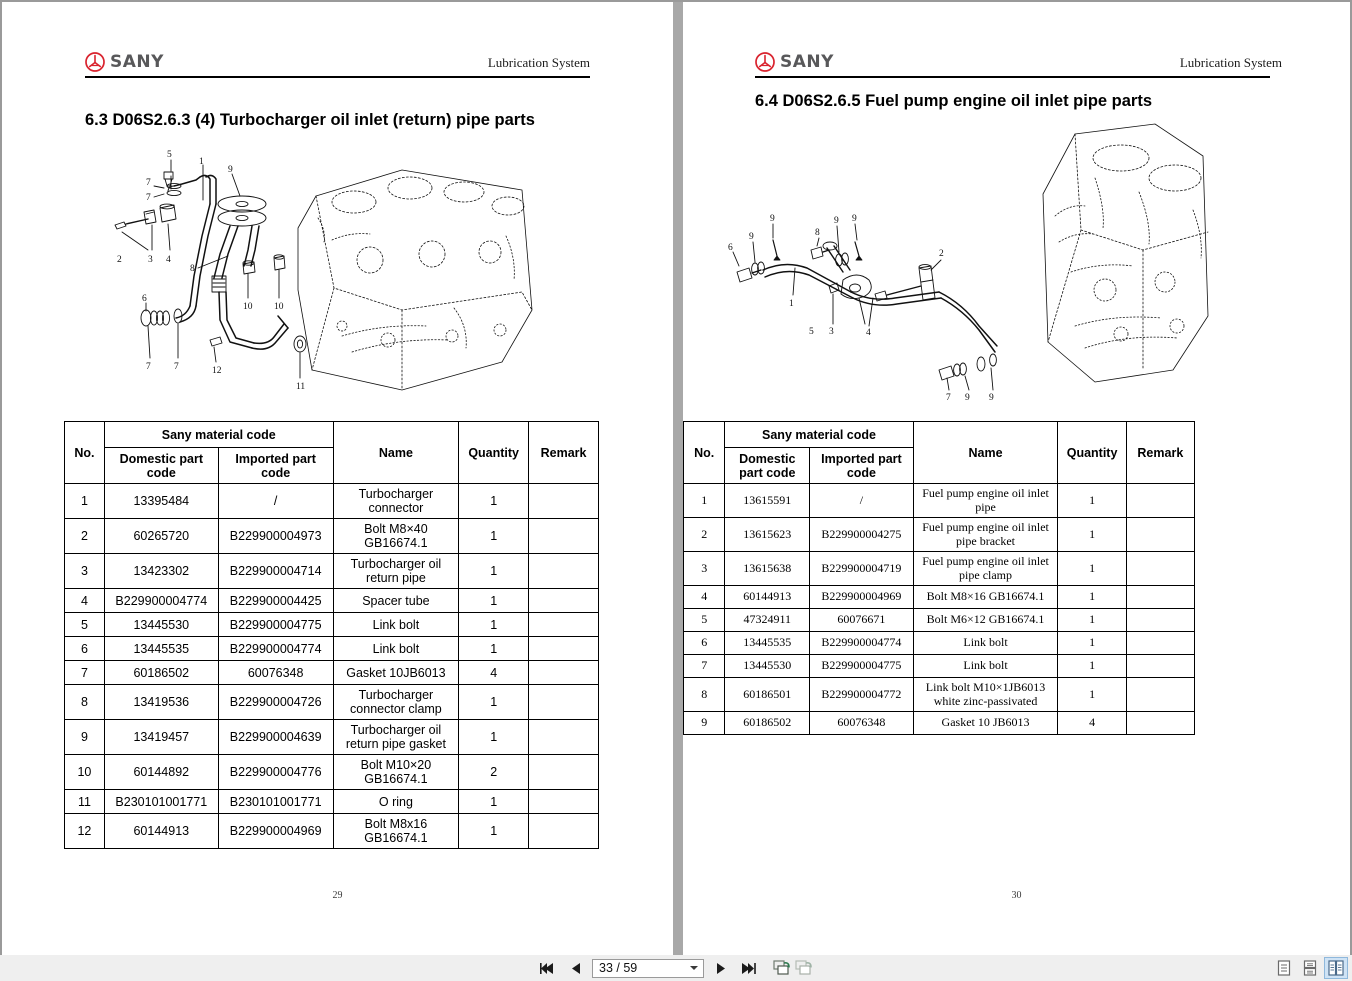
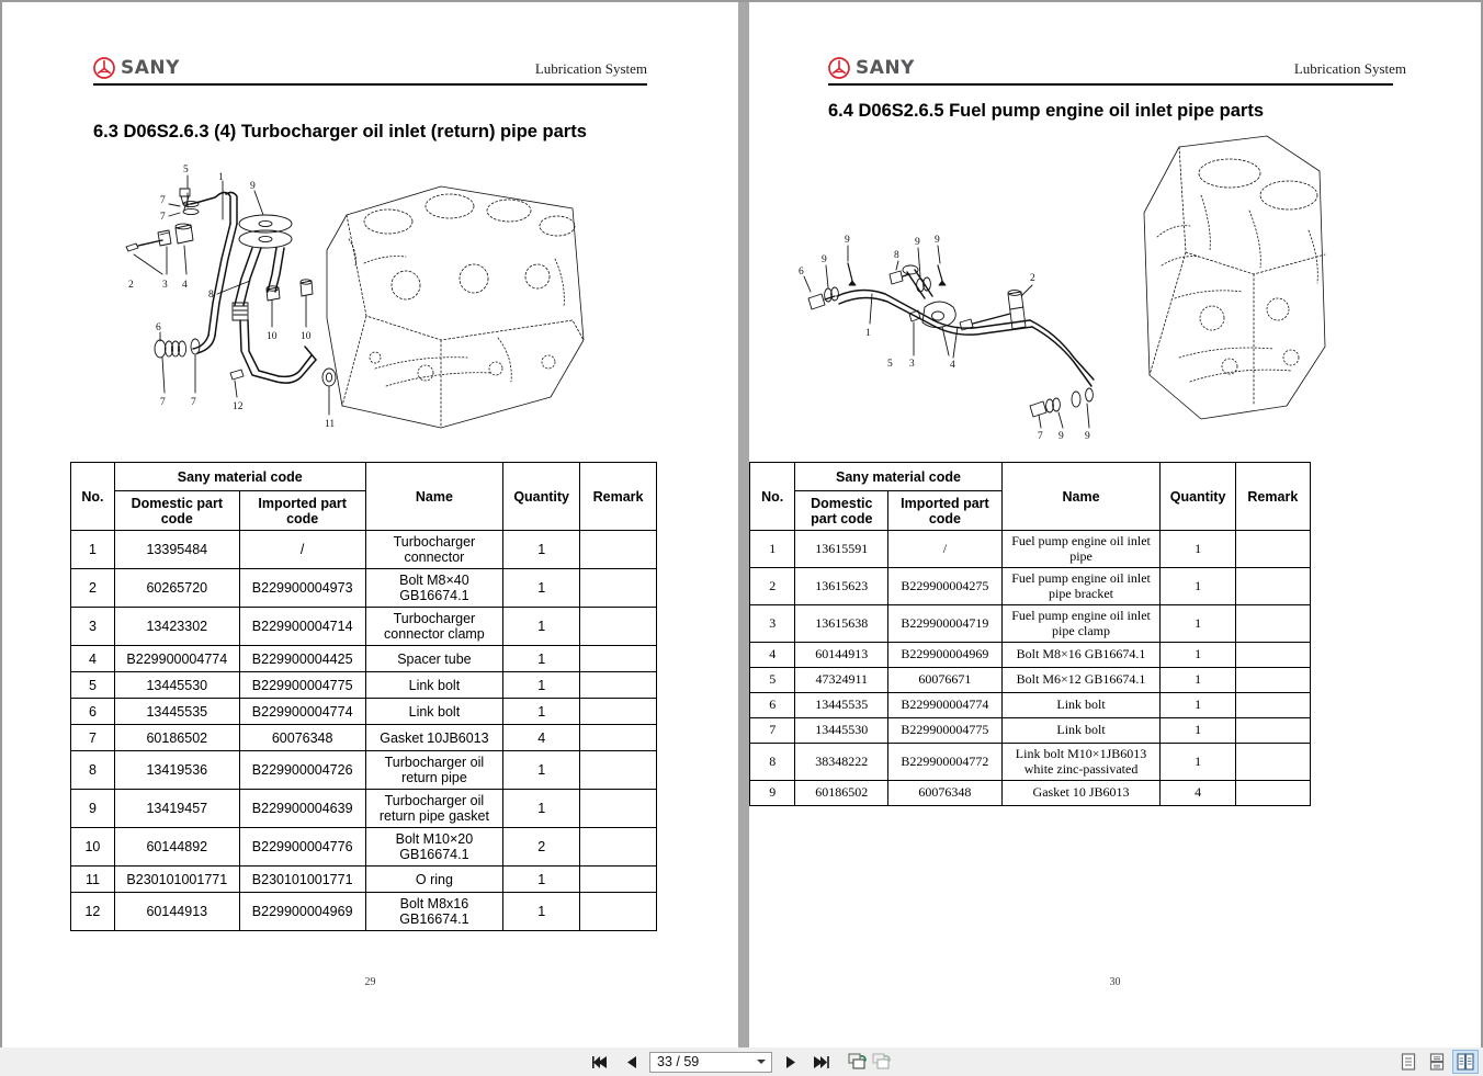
  SANY
  Lubrication System
  6.3 D06S2.6.3 (4) Turbocharger oil inlet (return) pipe parts
  5
  1
  9
  2
  3
  4
  7
  7
  6
  7
  7
  8
  10
  10
  12
  11
  No.	Sany material code	Name	Quantity	Remark
  Domestic part code	Imported part code
  1	13395484	/	Turbocharger connector	1
  2	60265720	B229900004973	Bolt M8×40 GB16674.1	1
- 3	13423302	B229900004714	Turbocharger oil return pipe	1
+ 3	13423302	B229900004714	Turbocharger connector clamp	1
  4	B229900004774	B229900004425	Spacer tube	1
  5	13445530	B229900004775	Link bolt	1
  6	13445535	B229900004774	Link bolt	1
  7	60186502	60076348	Gasket 10JB6013	4
- 8	13419536	B229900004726	Turbocharger connector clamp	1
+ 8	13419536	B229900004726	Turbocharger oil return pipe	1
  9	13419457	B229900004639	Turbocharger oil return pipe gasket	1
  10	60144892	B229900004776	Bolt M10×20 GB16674.1	2
  11	B230101001771	B230101001771	O ring	1
  12	60144913	B229900004969	Bolt M8x16 GB16674.1	1
  29
  SANY
  Lubrication System
  6.4 D06S2.6.5 Fuel pump engine oil inlet pipe parts
  1
  2
  3
  4
  5
  6
  9
  9
  8
  9
  9
  7
  9
  9
  No.	Sany material code	Name	Quantity	Remark
  Domestic part code	Imported part code
  1	13615591	/	Fuel pump engine oil inlet pipe	1
  2	13615623	B229900004275	Fuel pump engine oil inlet pipe bracket	1
  3	13615638	B229900004719	Fuel pump engine oil inlet pipe clamp	1
  4	60144913	B229900004969	Bolt M8×16 GB16674.1	1
  5	47324911	60076671	Bolt M6×12 GB16674.1	1
  6	13445535	B229900004774	Link bolt	1
  7	13445530	B229900004775	Link bolt	1
- 8	60186501	B229900004772	Link bolt M10×1JB6013 white zinc-passivated	1
+ 8	38348222	B229900004772	Link bolt M10×1JB6013 white zinc-passivated	1
  9	60186502	60076348	Gasket 10 JB6013	4
  30
  33 / 59
